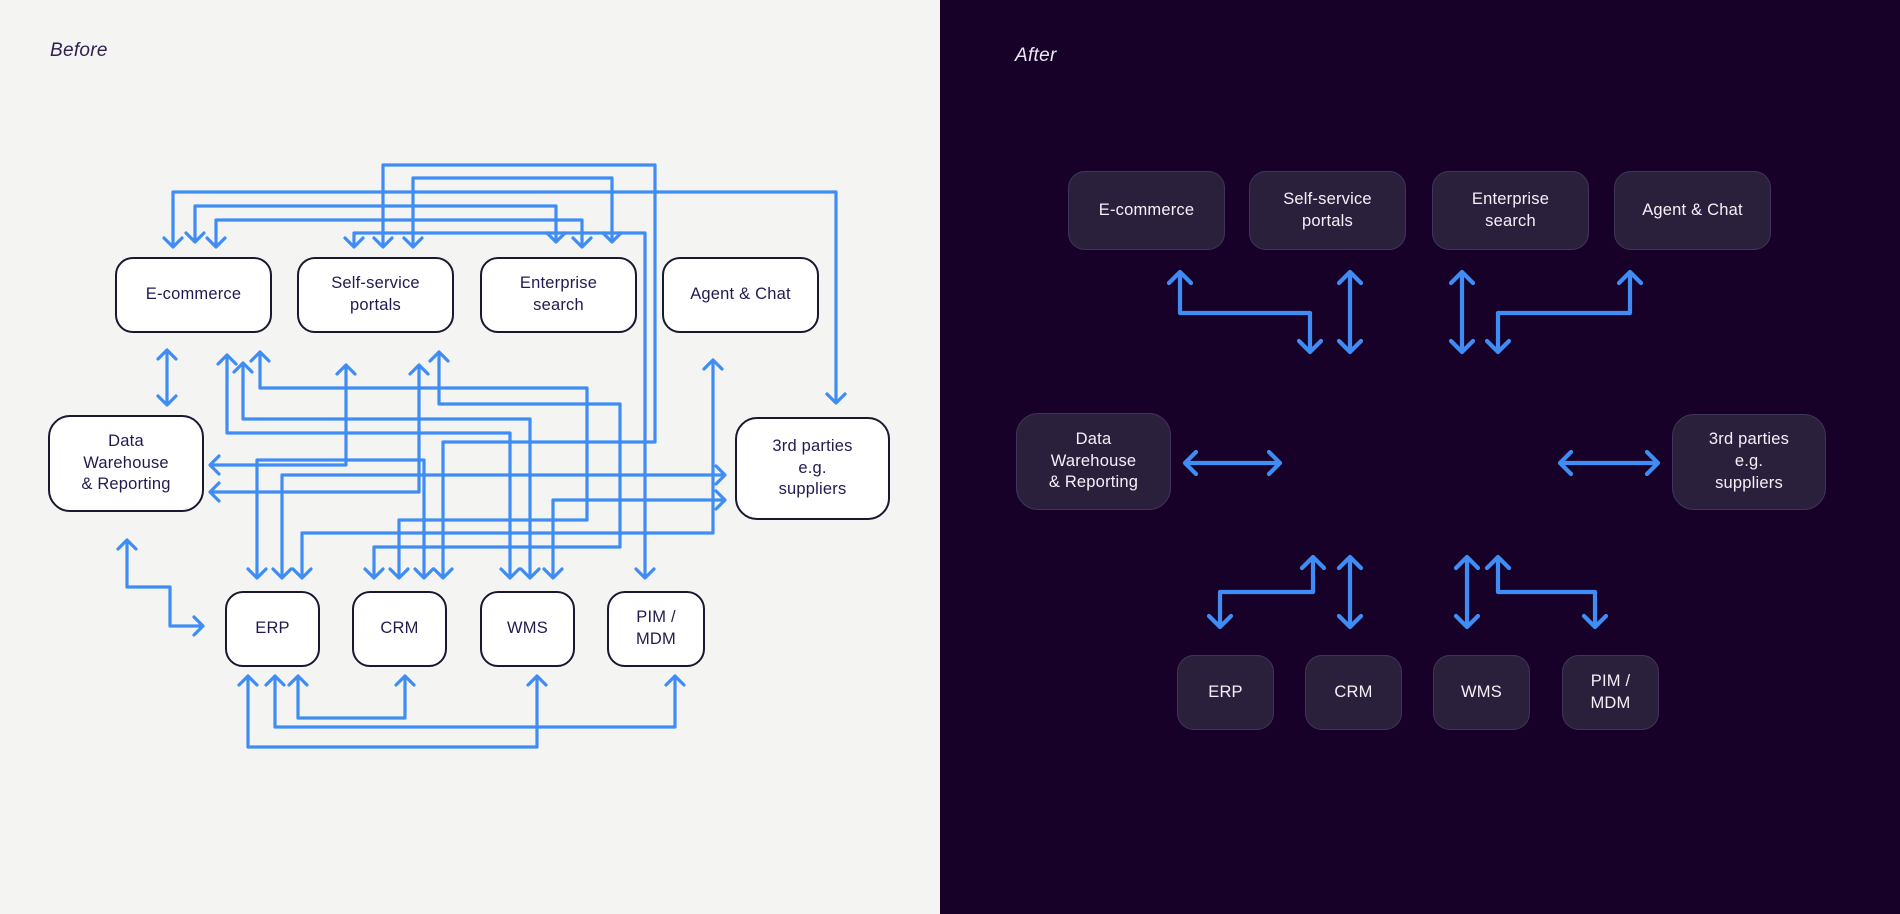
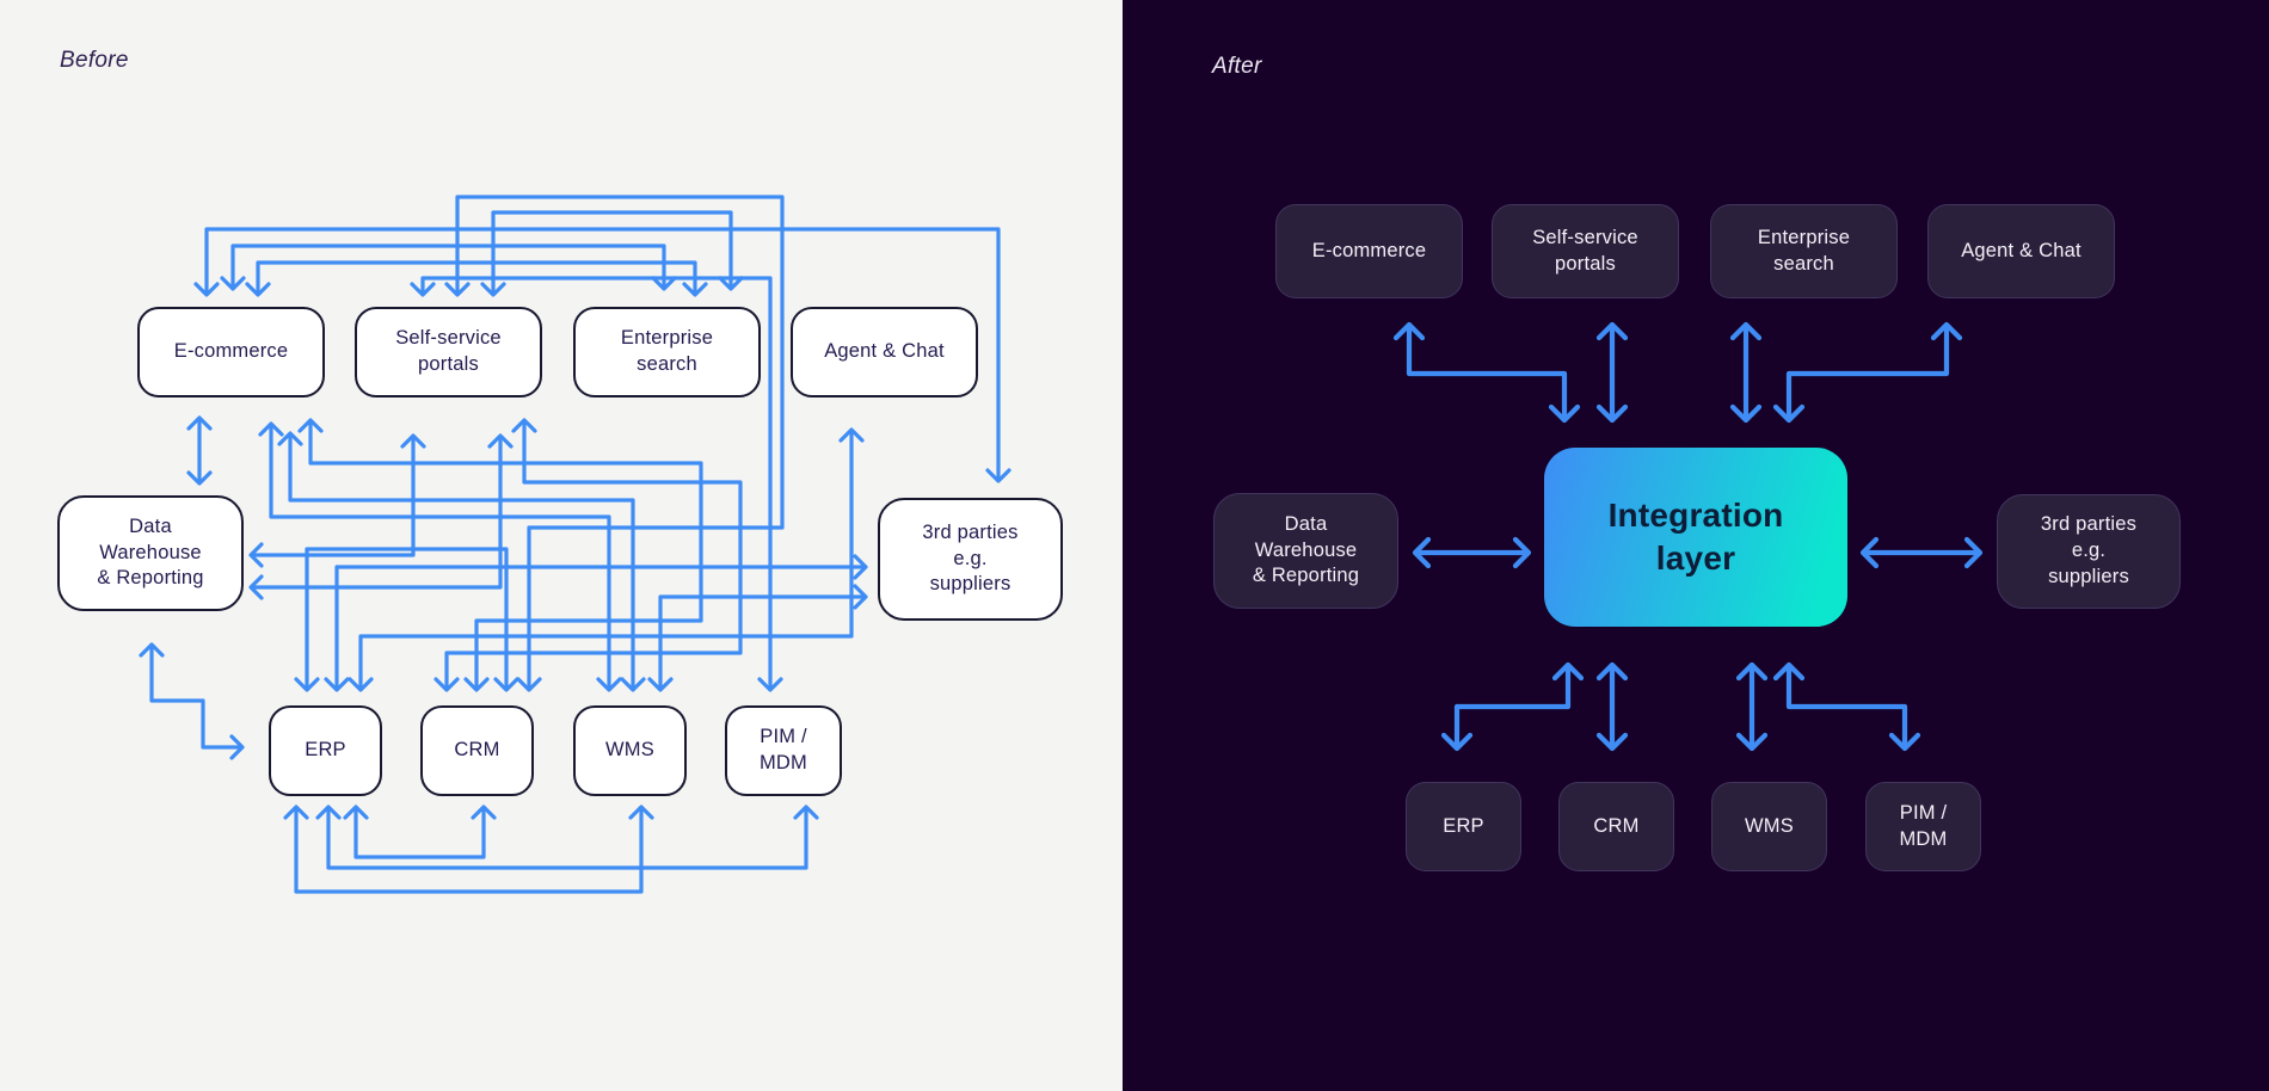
  Before
  After
  E-commerce
  Self-service
  portals
  Enterprise
  search
  Agent & Chat
  Data
  Warehouse
  & Reporting
  3rd parties
  e.g.
  suppliers
  ERP
  CRM
  WMS
  PIM /
  MDM
  E-commerce
  Self-service
  portals
  Enterprise
  search
  Agent & Chat
  Data
  Warehouse
  & Reporting
+ Integration
+ layer
  3rd parties
  e.g.
  suppliers
  ERP
  CRM
  WMS
  PIM /
  MDM
